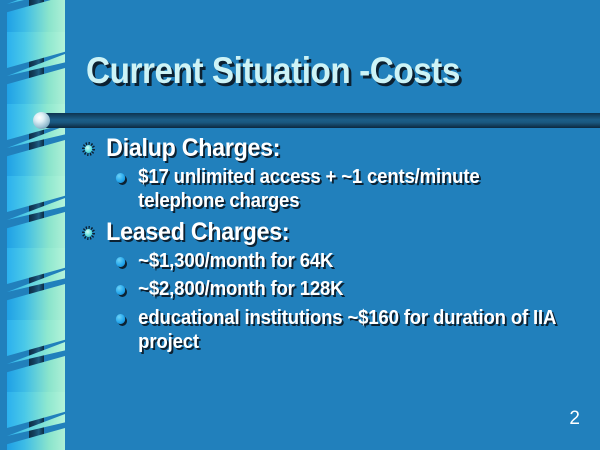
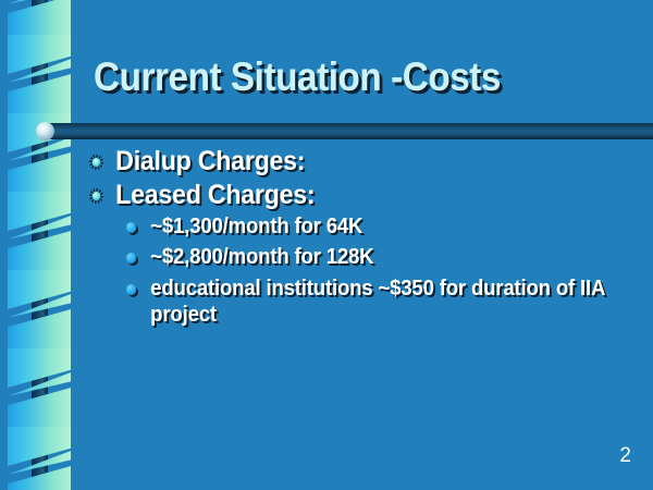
  Current Situation -Costs
  Dialup Charges:
- $17 unlimited access + ~1 cents/minute telephone charges
  Leased Charges:
  ~$1,300/month for 64K
  ~$2,800/month for 128K
- educational institutions ~$160 for duration of IIA project
+ educational institutions ~$350 for duration of IIA project
  2
